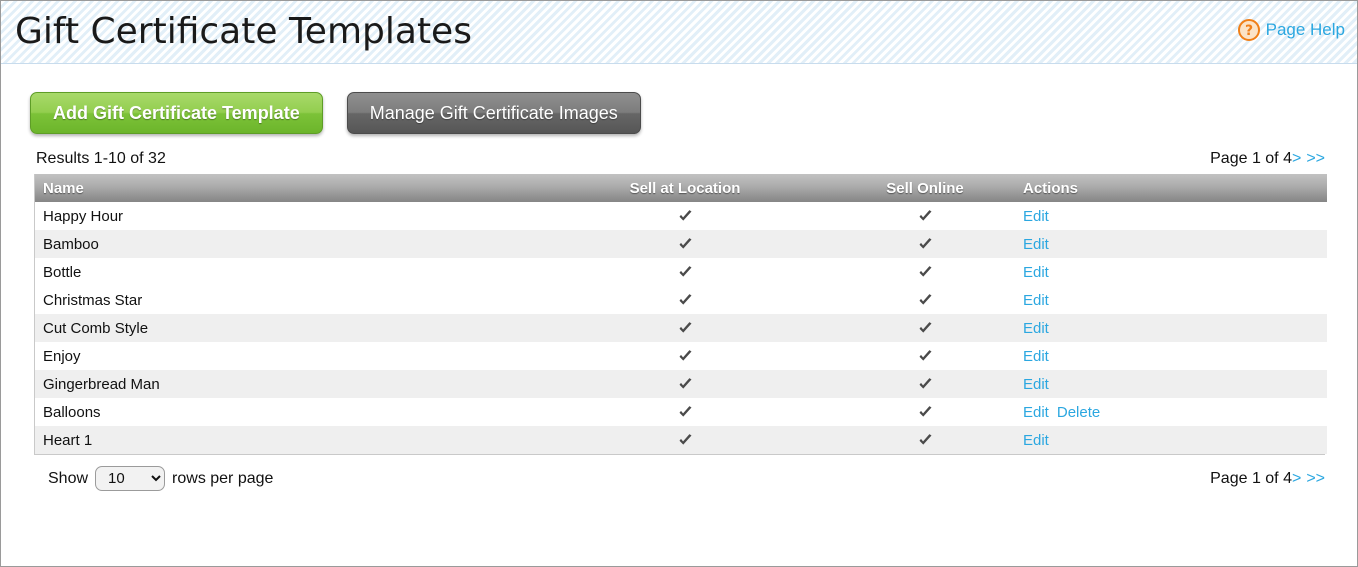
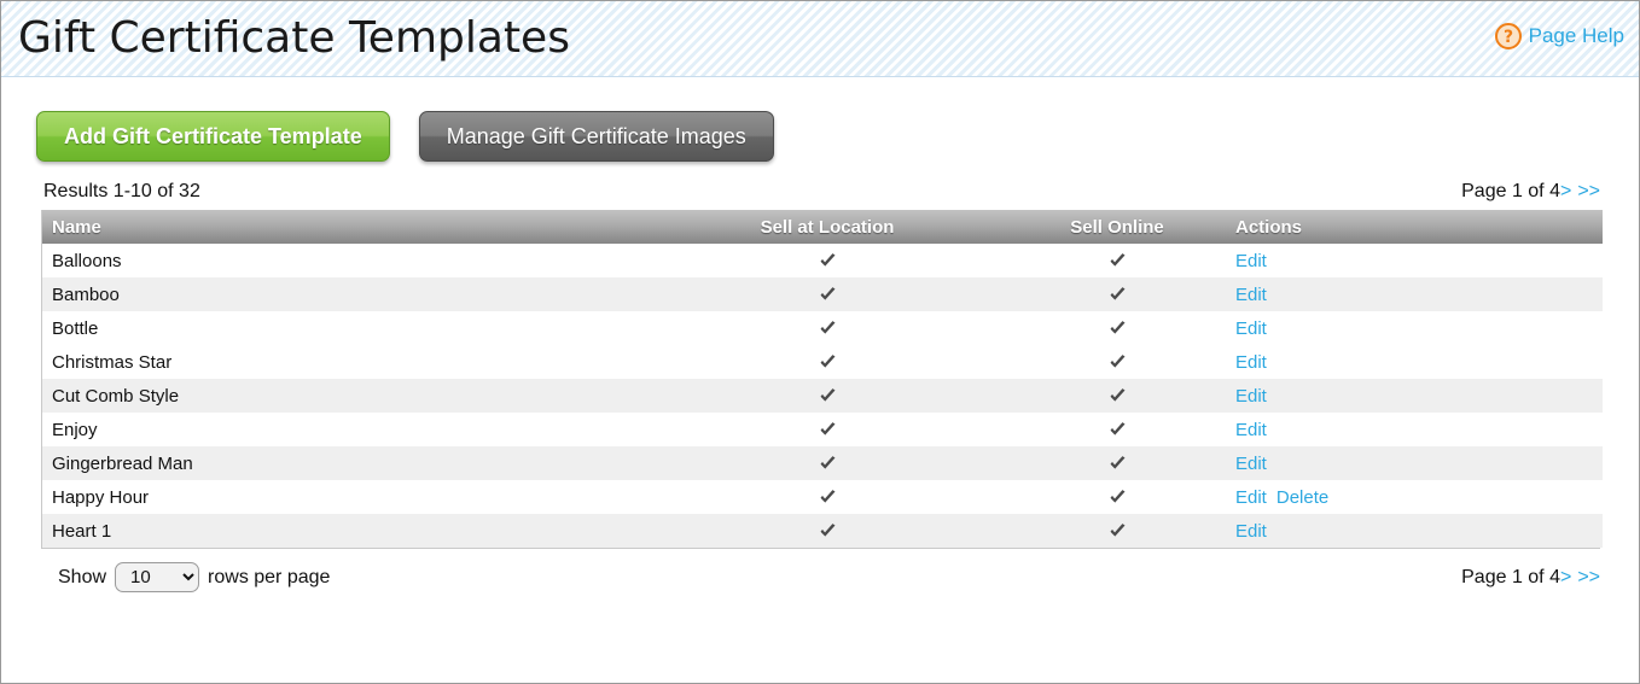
  Gift Certificate Templates
  ?
  Page Help
  Add Gift Certificate Template
  Manage Gift Certificate Images
  Results 1-10 of 32
  Page 1 of 4> >>
  Name	Sell at Location	Sell Online	Actions
- Happy Hour			Edit
+ Balloons			Edit
  Bamboo			Edit
  Bottle			Edit
  Christmas Star			Edit
  Cut Comb Style			Edit
  Enjoy			Edit
  Gingerbread Man			Edit
- Balloons			Edit Delete
+ Happy Hour			Edit Delete
  Heart 1			Edit
  Show
  10
  rows per page
  Page 1 of 4> >>
